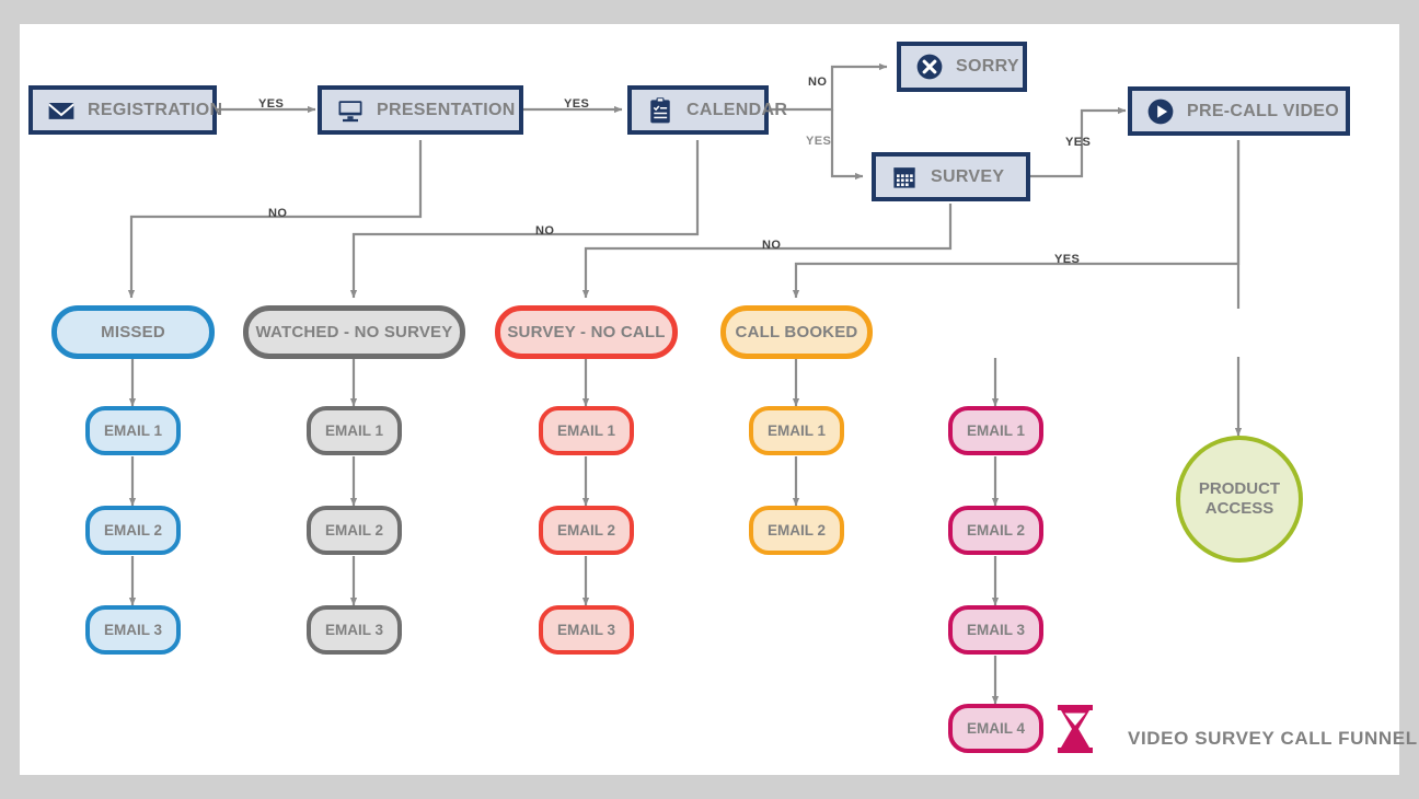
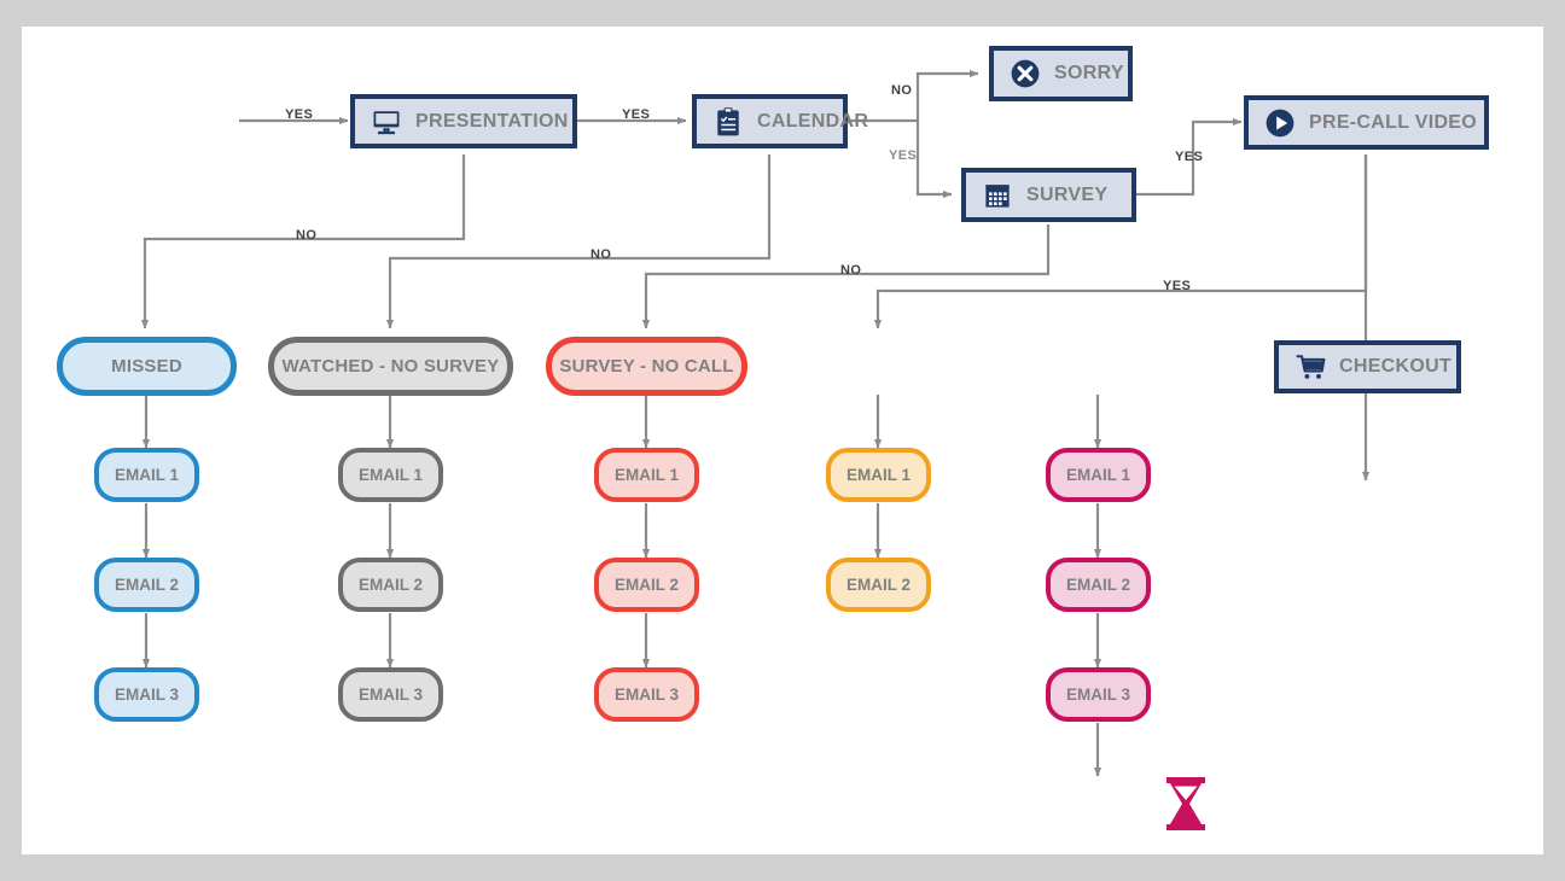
  YES
  YES
  NO
  YES
  YES
  NO
  NO
  NO
  YES
- REGISTRATION
  PRESENTATION
  CALENDAR
  SORRY
  SURVEY
  PRE-CALL VIDEO
+ CHECKOUT
  MISSED
  WATCHED - NO SURVEY
  SURVEY - NO CALL
- CALL BOOKED
  EMAIL 1
  EMAIL 2
  EMAIL 3
  EMAIL 1
  EMAIL 2
  EMAIL 3
  EMAIL 1
  EMAIL 2
  EMAIL 3
  EMAIL 1
  EMAIL 2
  EMAIL 1
  EMAIL 2
  EMAIL 3
- EMAIL 4
- PRODUCT
- ACCESS
- VIDEO SURVEY CALL FUNNEL
